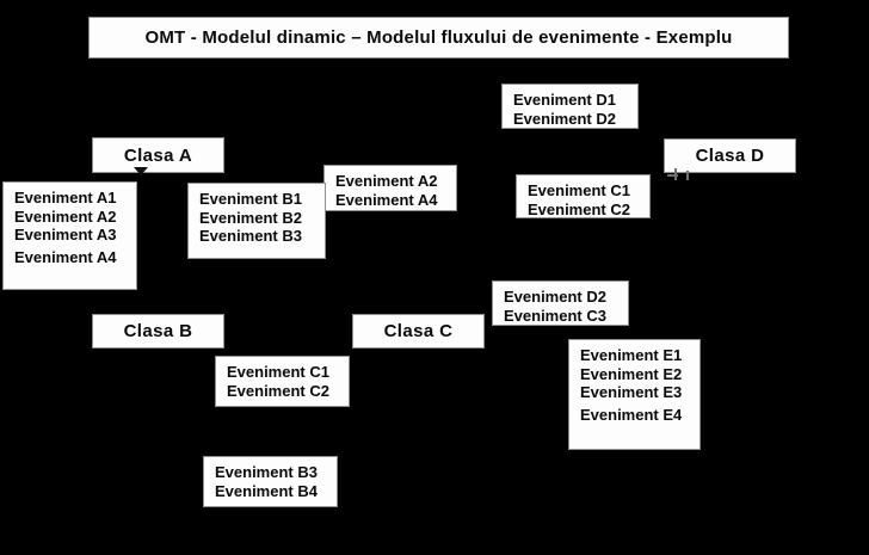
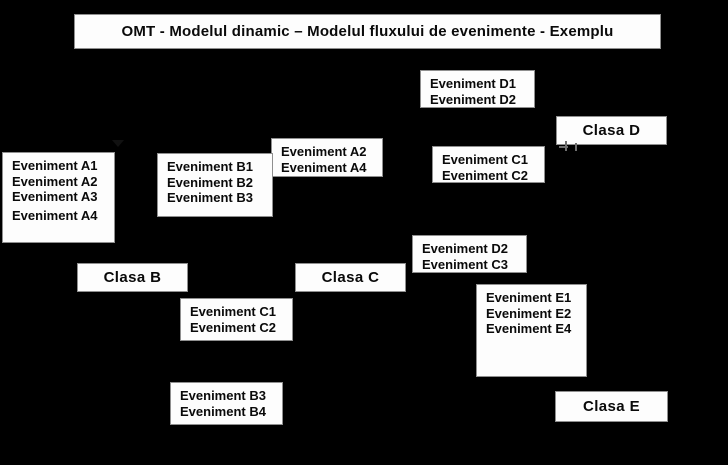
  OMT - Modelul dinamic – Modelul fluxului de evenimente - Exemplu
- Clasa A
  Clasa D
  Clasa B
  Clasa C
+ Clasa E
  Eveniment D1
  Eveniment D2
  Eveniment A2
  Eveniment A4
  Eveniment C1
  Eveniment C2
  Eveniment A1
  Eveniment A2
  Eveniment A3
  Eveniment A4
  Eveniment B1
  Eveniment B2
  Eveniment B3
  Eveniment D2
  Eveniment C3
  Eveniment C1
  Eveniment C2
  Eveniment E1
  Eveniment E2
- Eveniment E3
  Eveniment E4
  Eveniment B3
  Eveniment B4
